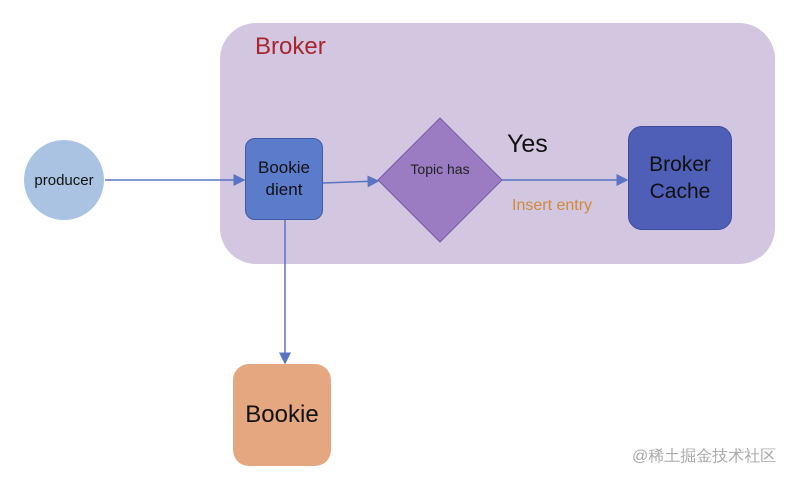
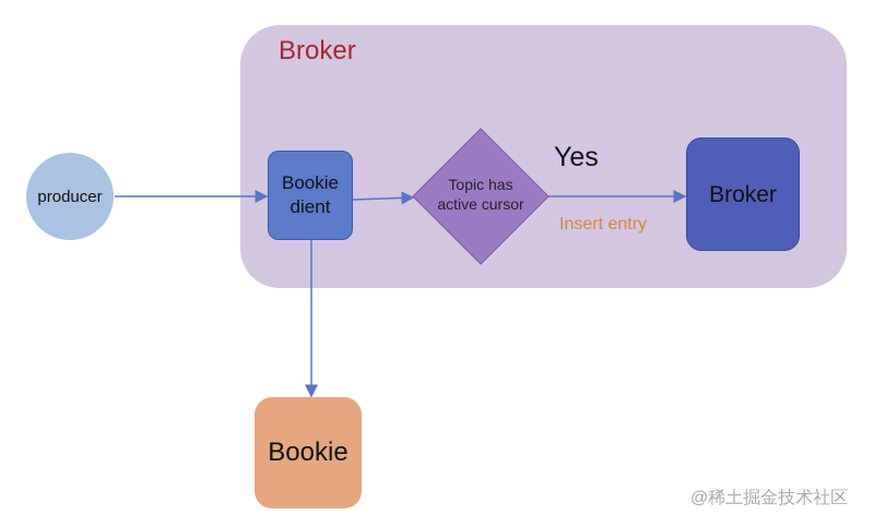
  Broker
  producer
  Bookie
  dient
  Topic has
+ active cursor
  Yes
  Insert entry
  Broker
- Cache
  Bookie
  @稀土掘金技术社区
